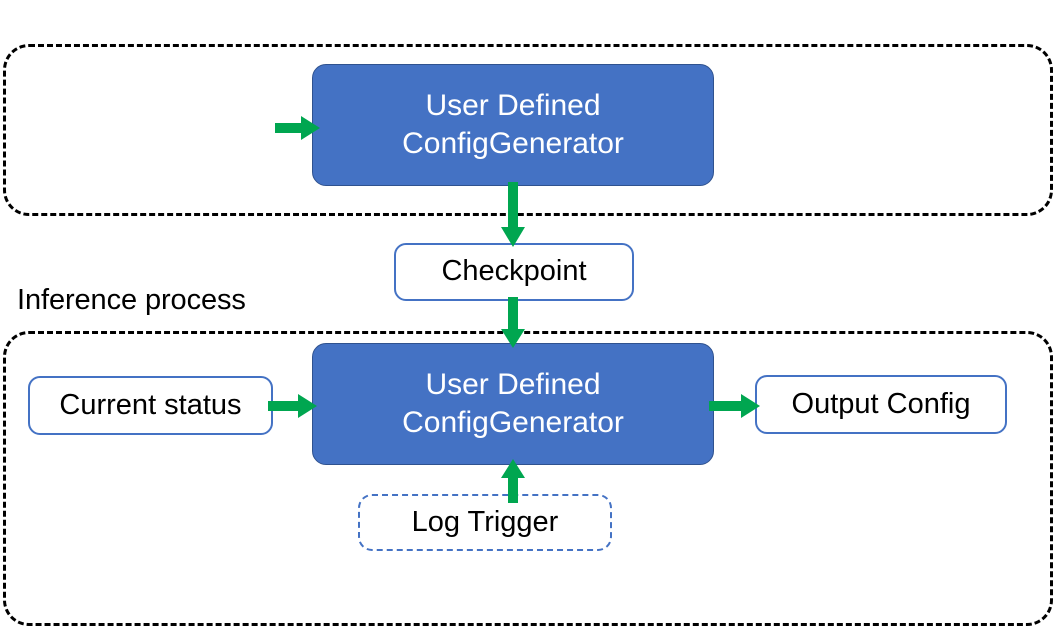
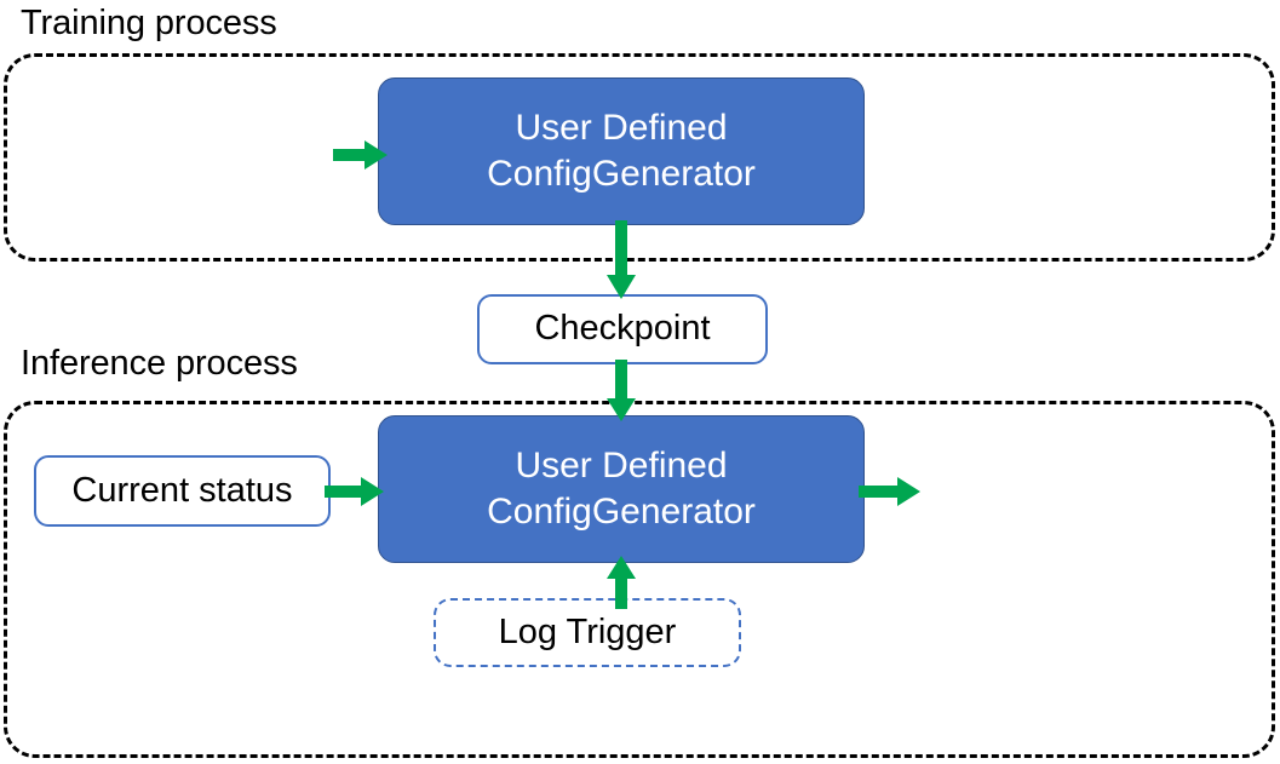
+ Training process
  Inference process
  User Defined
  ConfigGenerator
  Checkpoint
  Current status
  User Defined
  ConfigGenerator
- Output Config
  Log Trigger
